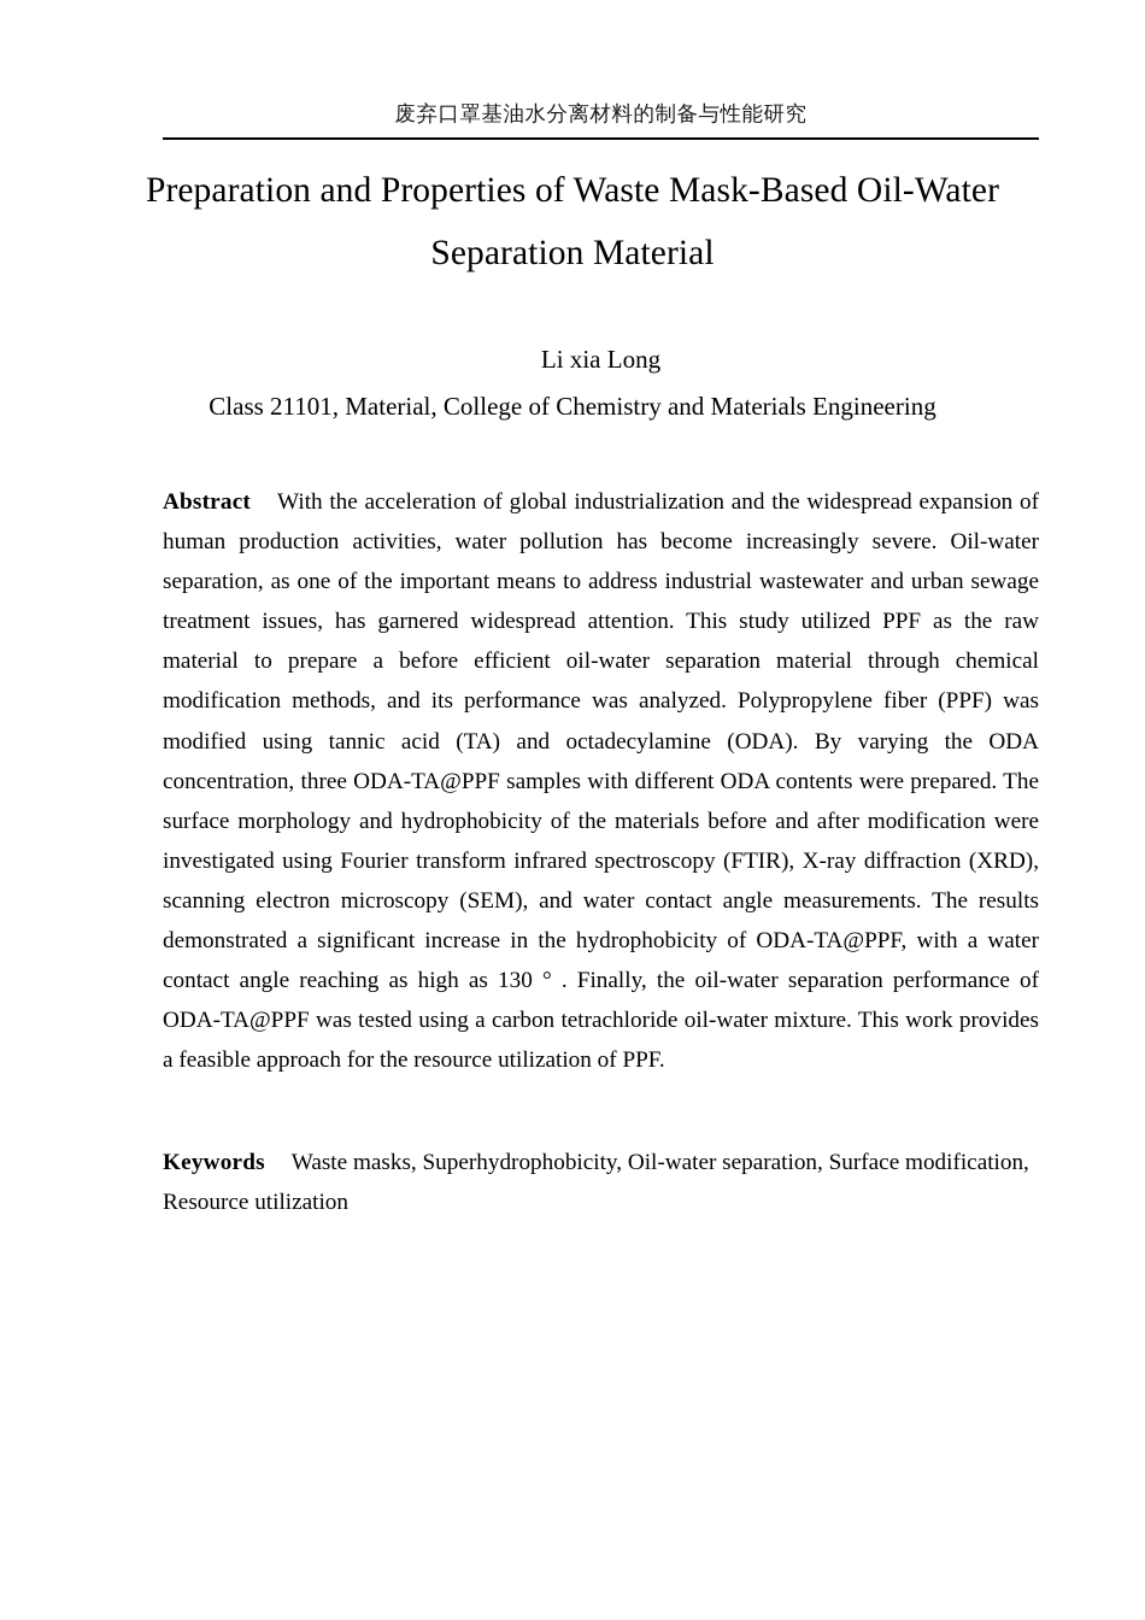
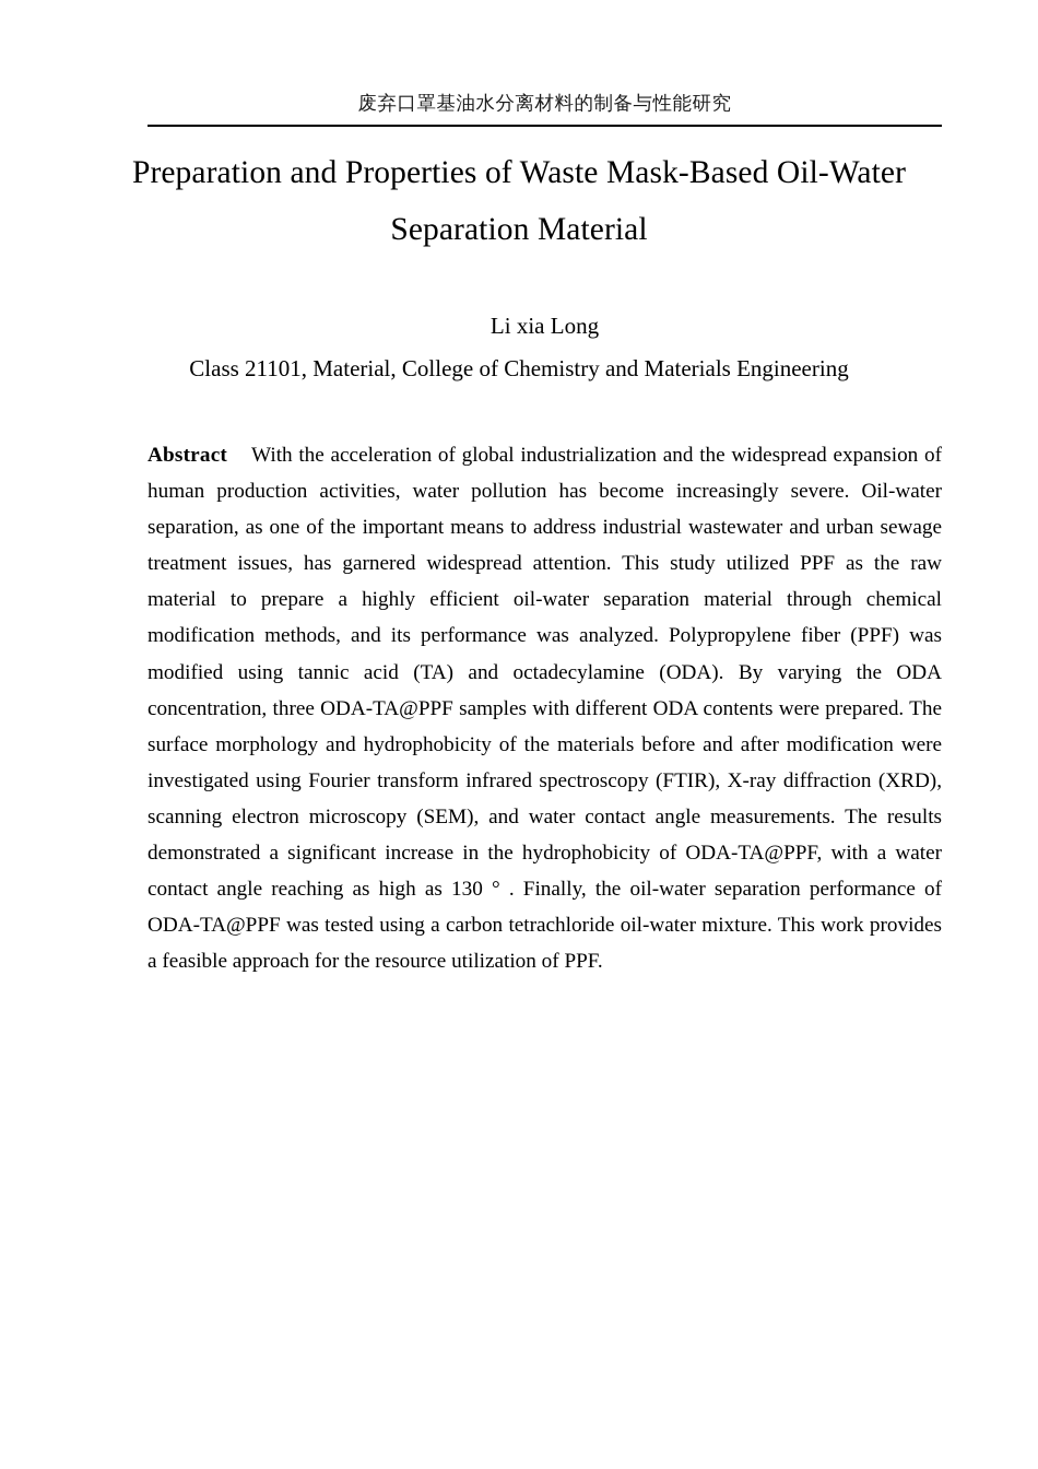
  废弃口罩基油水分离材料的制备与性能研究
  Preparation and Properties of Waste Mask-Based Oil-Water Separation Material
  Li xia Long
  Class 21101, Material, College of Chemistry and Materials Engineering
- Abstract With the acceleration of global industrialization and the widespread expansion of human production activities, water pollution has become increasingly severe. Oil-water separation, as one of the important means to address industrial wastewater and urban sewage treatment issues, has garnered widespread attention. This study utilized PPF as the raw material to prepare a before efficient oil-water separation material through chemical modification methods, and its performance was analyzed. Polypropylene fiber (PPF) was modified using tannic acid (TA) and octadecylamine (ODA). By varying the ODA concentration, three ODA-TA@PPF samples with different ODA contents were prepared. The surface morphology and hydrophobicity of the materials before and after modification were investigated using Fourier transform infrared spectroscopy (FTIR), X-ray diffraction (XRD), scanning electron microscopy (SEM), and water contact angle measurements. The results demonstrated a significant increase in the hydrophobicity of ODA-TA@PPF, with a water contact angle reaching as high as 130 ° . Finally, the oil-water separation performance of ODA-TA@PPF was tested using a carbon tetrachloride oil-water mixture. This work provides a feasible approach for the resource utilization of PPF.
+ Abstract With the acceleration of global industrialization and the widespread expansion of human production activities, water pollution has become increasingly severe. Oil-water separation, as one of the important means to address industrial wastewater and urban sewage treatment issues, has garnered widespread attention. This study utilized PPF as the raw material to prepare a highly efficient oil-water separation material through chemical modification methods, and its performance was analyzed. Polypropylene fiber (PPF) was modified using tannic acid (TA) and octadecylamine (ODA). By varying the ODA concentration, three ODA-TA@PPF samples with different ODA contents were prepared. The surface morphology and hydrophobicity of the materials before and after modification were investigated using Fourier transform infrared spectroscopy (FTIR), X-ray diffraction (XRD), scanning electron microscopy (SEM), and water contact angle measurements. The results demonstrated a significant increase in the hydrophobicity of ODA-TA@PPF, with a water contact angle reaching as high as 130 ° . Finally, the oil-water separation performance of ODA-TA@PPF was tested using a carbon tetrachloride oil-water mixture. This work provides a feasible approach for the resource utilization of PPF.
- Keywords Waste masks, Superhydrophobicity, Oil-water separation, Surface modification, Resource utilization
